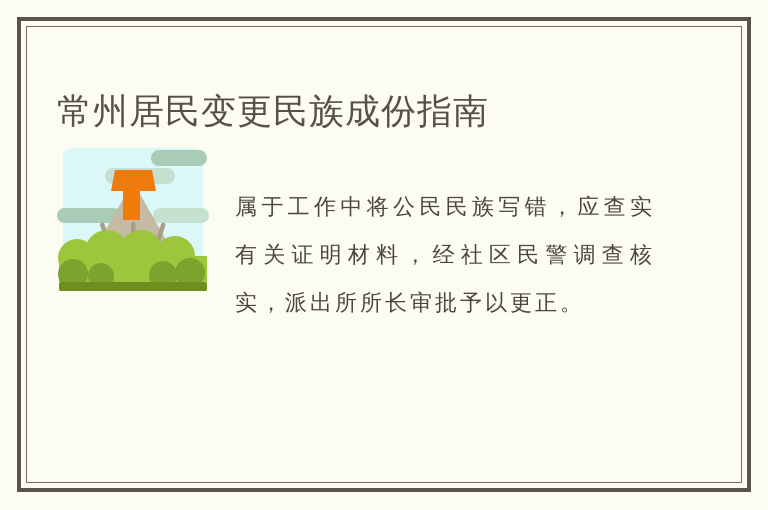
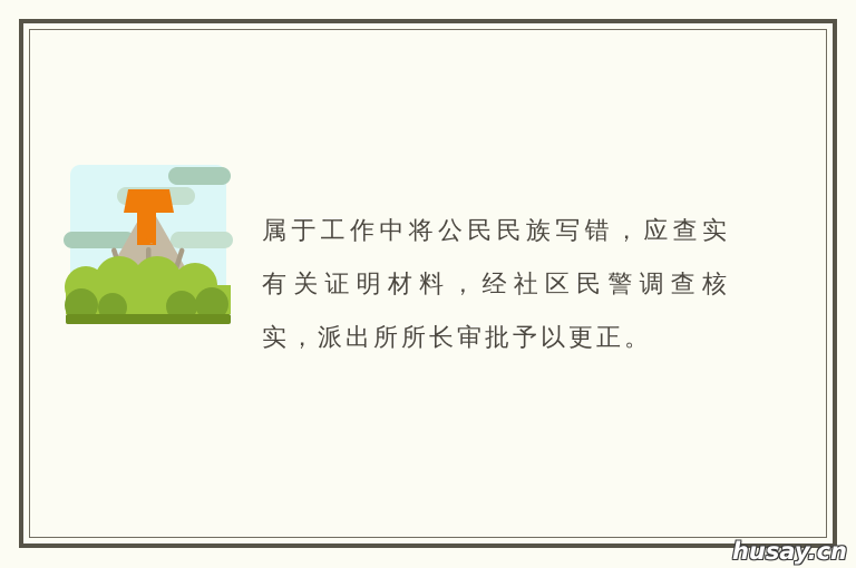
- 常州居民变更民族成份指南
  属于工作中将公民民族写错，应查实有关证明材料，经社区民警调查核实，派出所所长审批予以更正。
+ husay.cn
